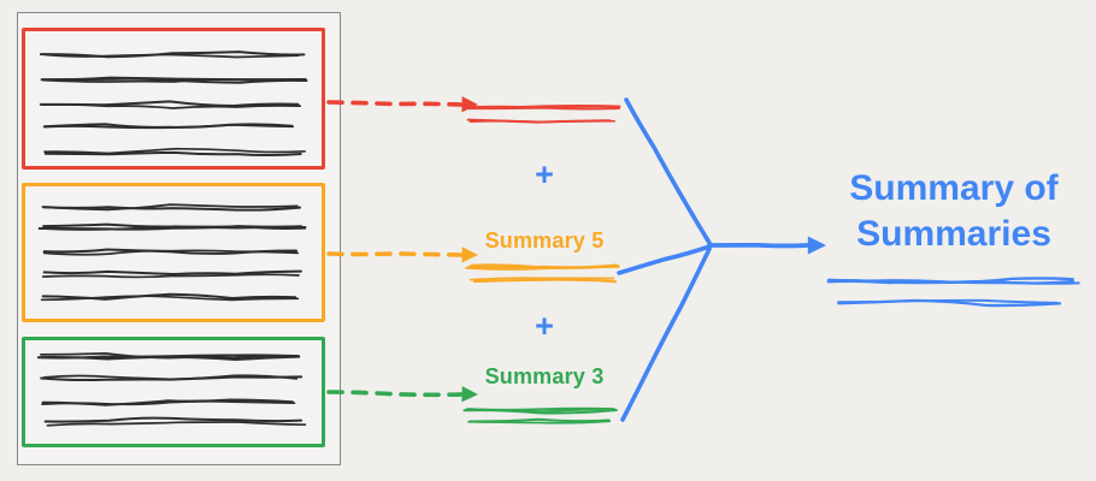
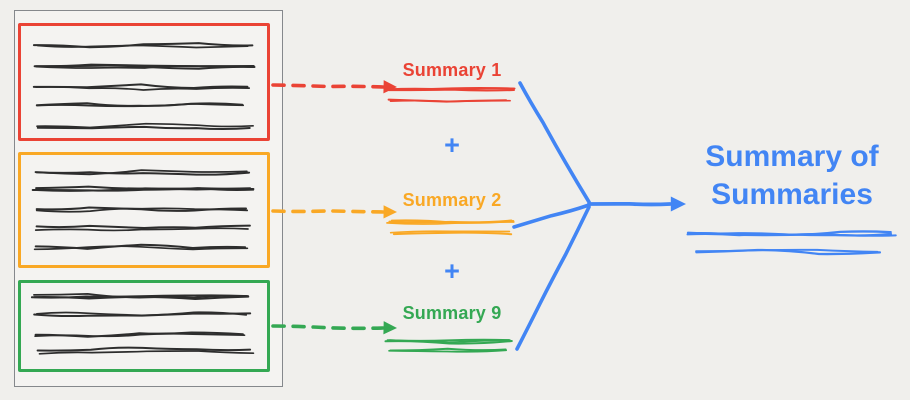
+ Summary 1
  +
- Summary 5
+ Summary 2
  +
- Summary 3
+ Summary 9
  Summary of Summaries
